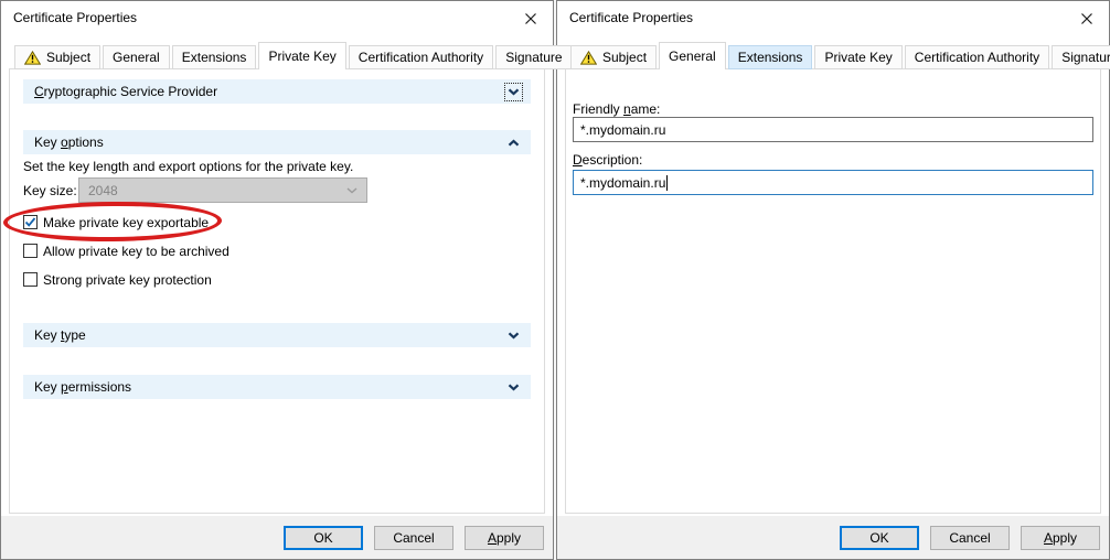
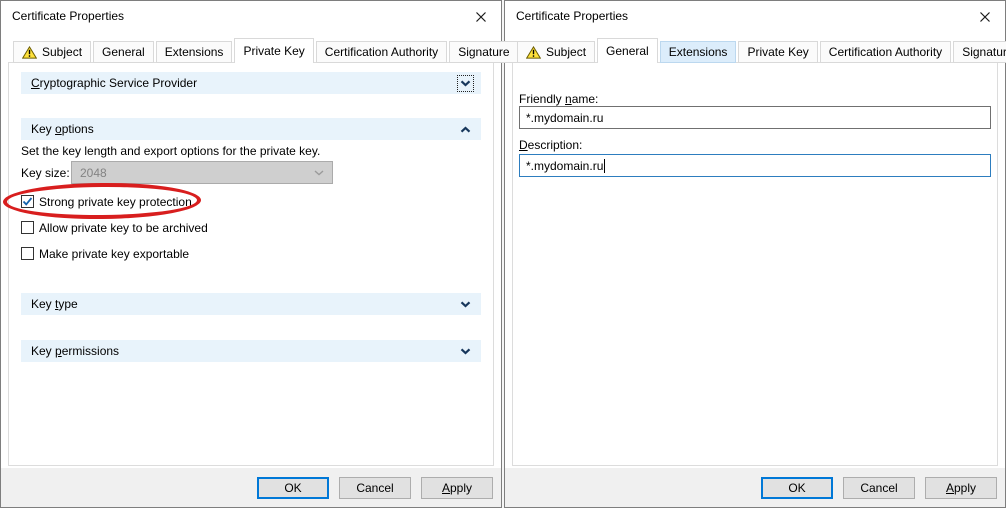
  Certificate Properties
  Subject
  General
  Extensions
  Private Key
  Certification Authority
  Signature
  Cryptographic Service Provider
  Key options
  Set the key length and export options for the private key.
  Key size:
  2048
- Make private key exportable
+ Strong private key protection
  Allow private key to be archived
- Strong private key protection
+ Make private key exportable
  Key type
  Key permissions
  OK
  Cancel
  Apply
  Certificate Properties
  Subject
  General
  Extensions
  Private Key
  Certification Authority
  Signatur
  Friendly name:
  *.mydomain.ru
  Description:
  *.mydomain.ru
  OK
  Cancel
  Apply
